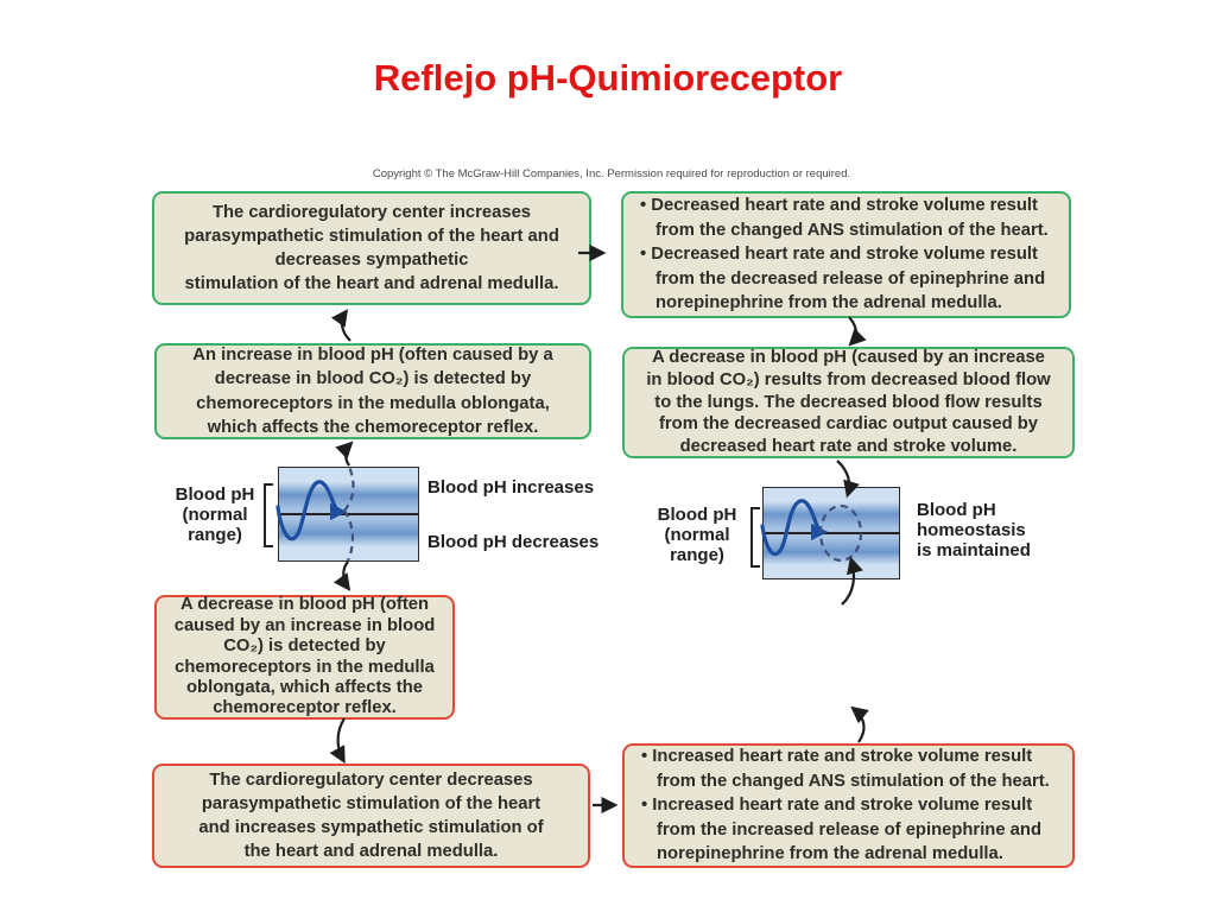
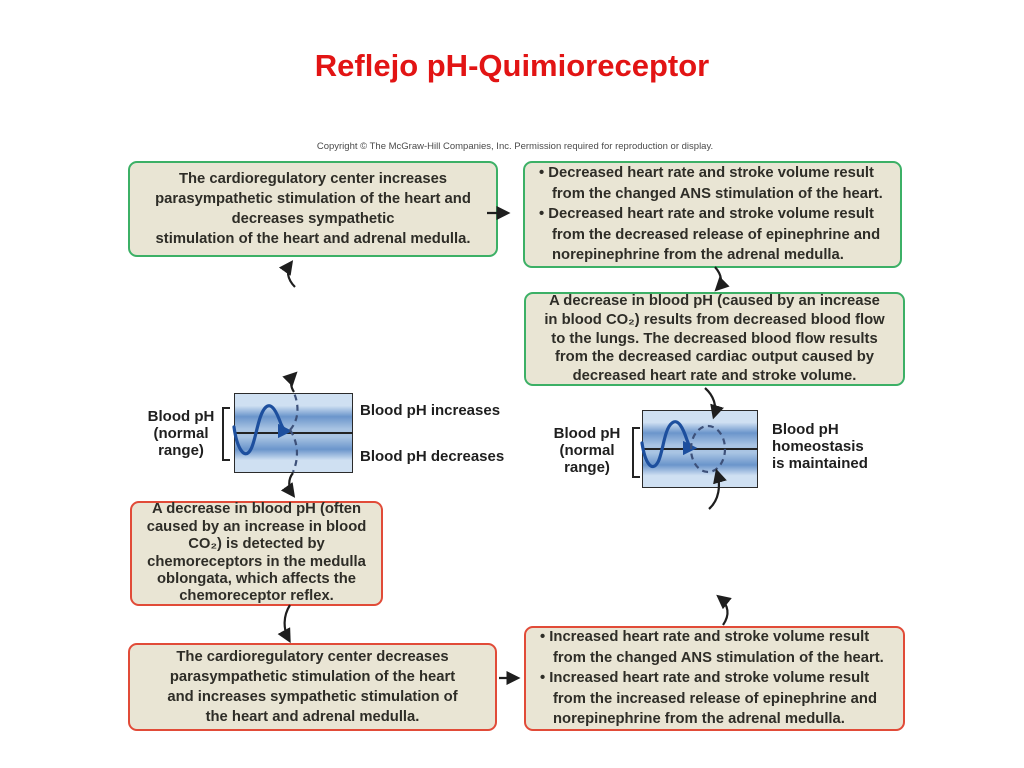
  Reflejo pH-Quimioreceptor
- Copyright © The McGraw-Hill Companies, Inc. Permission required for reproduction or required.
+ Copyright © The McGraw-Hill Companies, Inc. Permission required for reproduction or display.
  The cardioregulatory center increases
  parasympathetic stimulation of the heart and
  decreases sympathetic
  stimulation of the heart and adrenal medulla.
  • Decreased heart rate and stroke volume result
  from the changed ANS stimulation of the heart.
  • Decreased heart rate and stroke volume result
  from the decreased release of epinephrine and
  norepinephrine from the adrenal medulla.
- An increase in blood pH (often caused by a
- decrease in blood CO₂) is detected by
- chemoreceptors in the medulla oblongata,
- which affects the chemoreceptor reflex.
  A decrease in blood pH (caused by an increase
  in blood CO₂) results from decreased blood flow
  to the lungs. The decreased blood flow results
  from the decreased cardiac output caused by
  decreased heart rate and stroke volume.
  A decrease in blood pH (often
  caused by an increase in blood
  CO₂) is detected by
  chemoreceptors in the medulla
  oblongata, which affects the
  chemoreceptor reflex.
  The cardioregulatory center decreases
  parasympathetic stimulation of the heart
  and increases sympathetic stimulation of
  the heart and adrenal medulla.
  • Increased heart rate and stroke volume result
  from the changed ANS stimulation of the heart.
  • Increased heart rate and stroke volume result
  from the increased release of epinephrine and
  norepinephrine from the adrenal medulla.
  Blood pH
  (normal
  range)
  Blood pH increases
  Blood pH decreases
  Blood pH
  (normal
  range)
  Blood pH
  homeostasis
  is maintained
